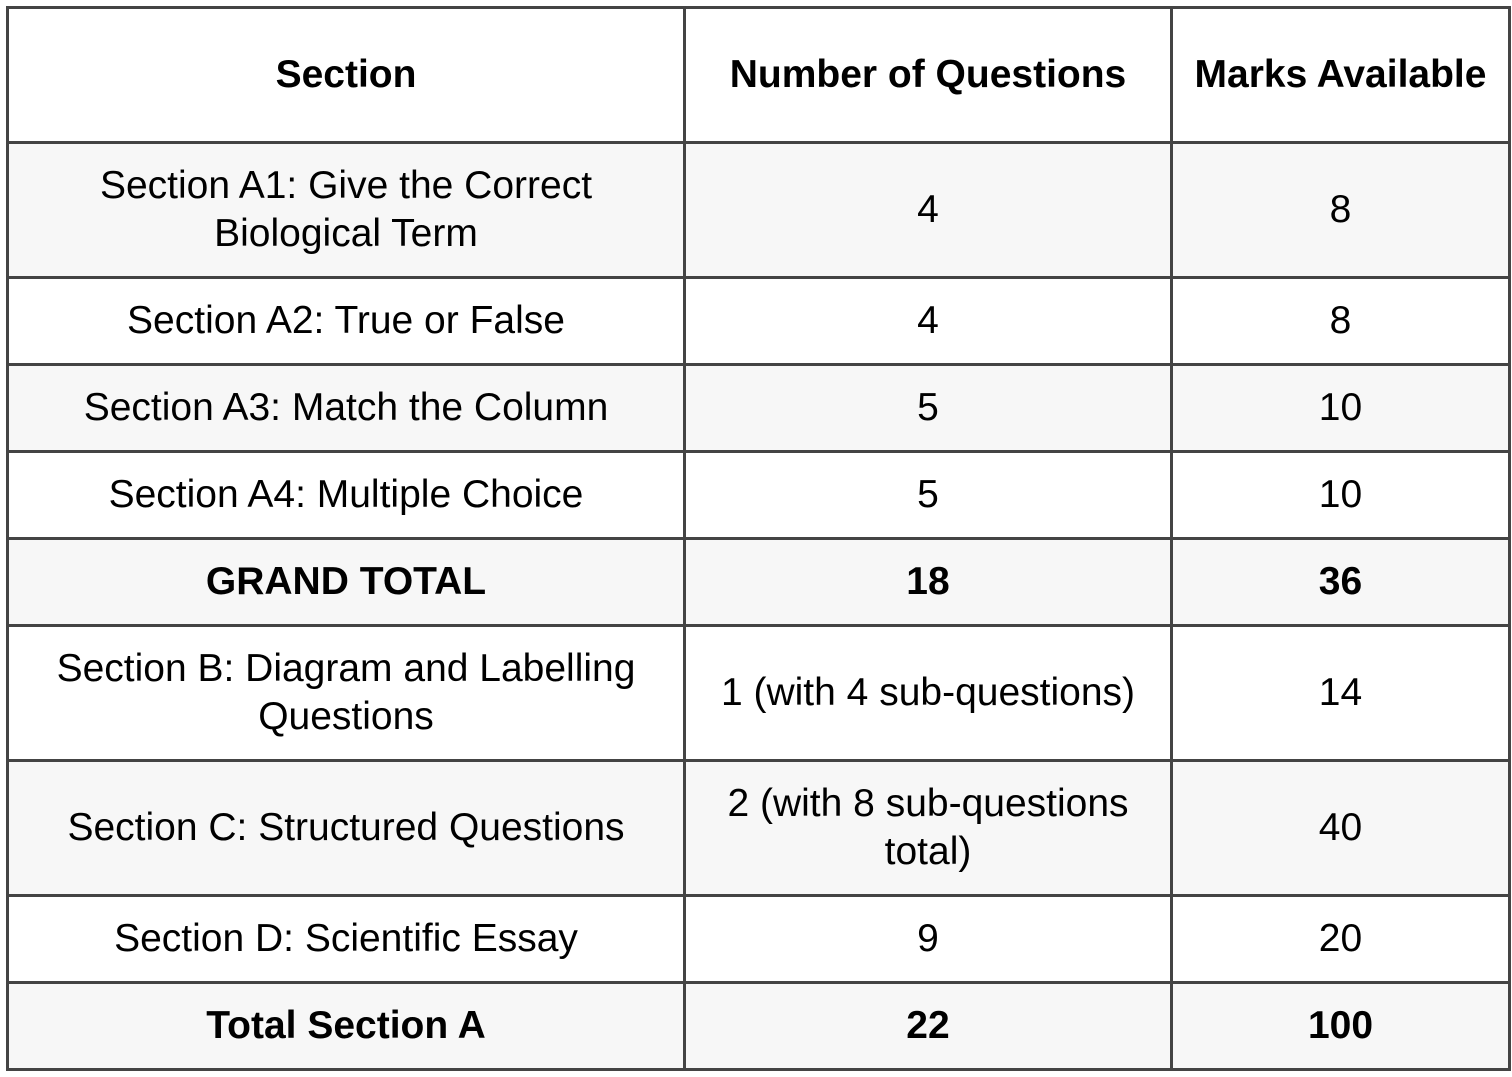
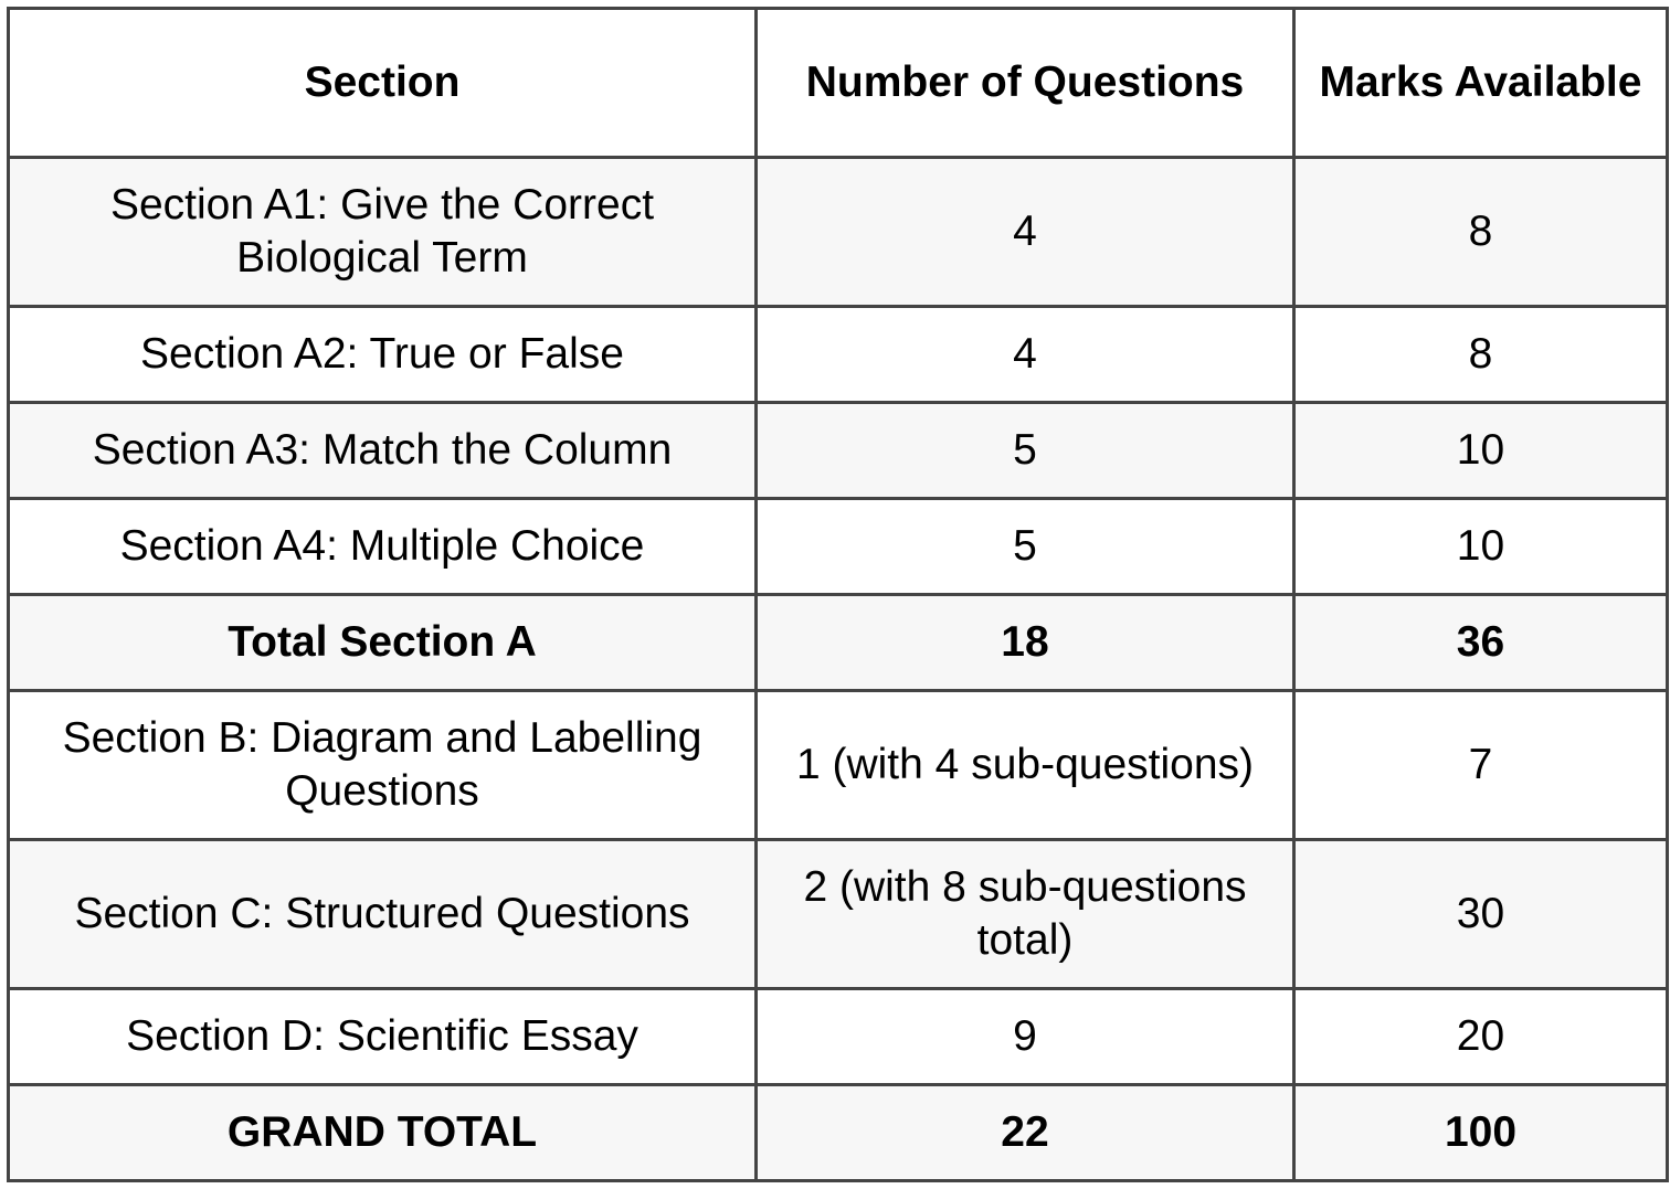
  Section	Number of Questions	Marks Available
  Section A1: Give the Correct Biological Term	4	8
  Section A2: True or False	4	8
  Section A3: Match the Column	5	10
  Section A4: Multiple Choice	5	10
- GRAND TOTAL	18	36
+ Total Section A	18	36
- Section B: Diagram and Labelling Questions	1 (with 4 sub-questions)	14
+ Section B: Diagram and Labelling Questions	1 (with 4 sub-questions)	7
- Section C: Structured Questions	2 (with 8 sub-questions total)	40
+ Section C: Structured Questions	2 (with 8 sub-questions total)	30
  Section D: Scientific Essay	9	20
- Total Section A	22	100
+ GRAND TOTAL	22	100
